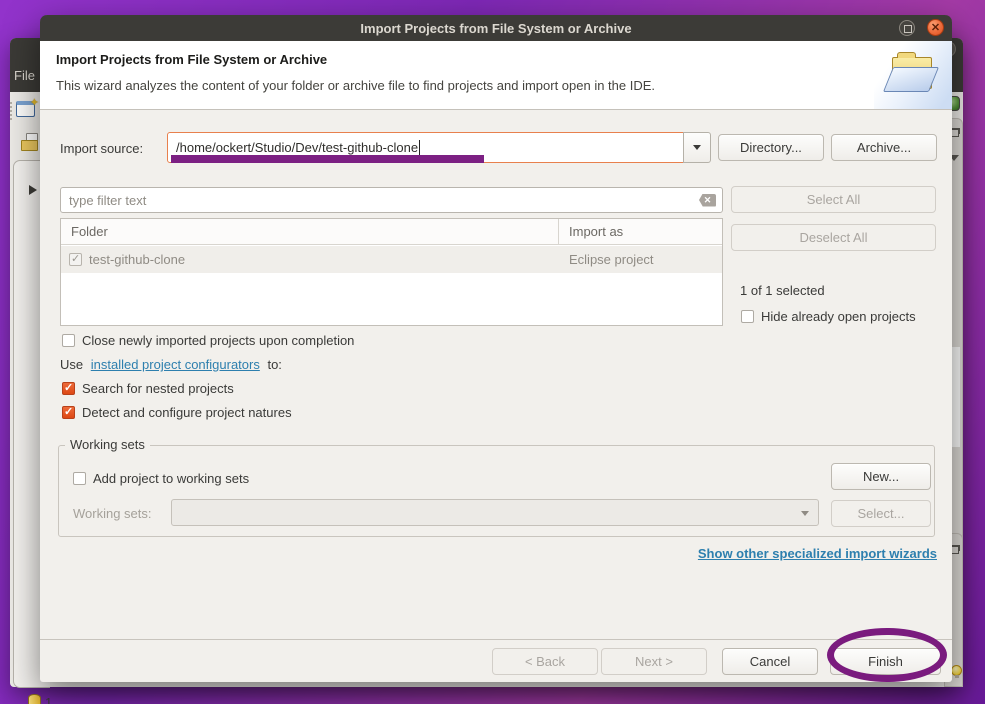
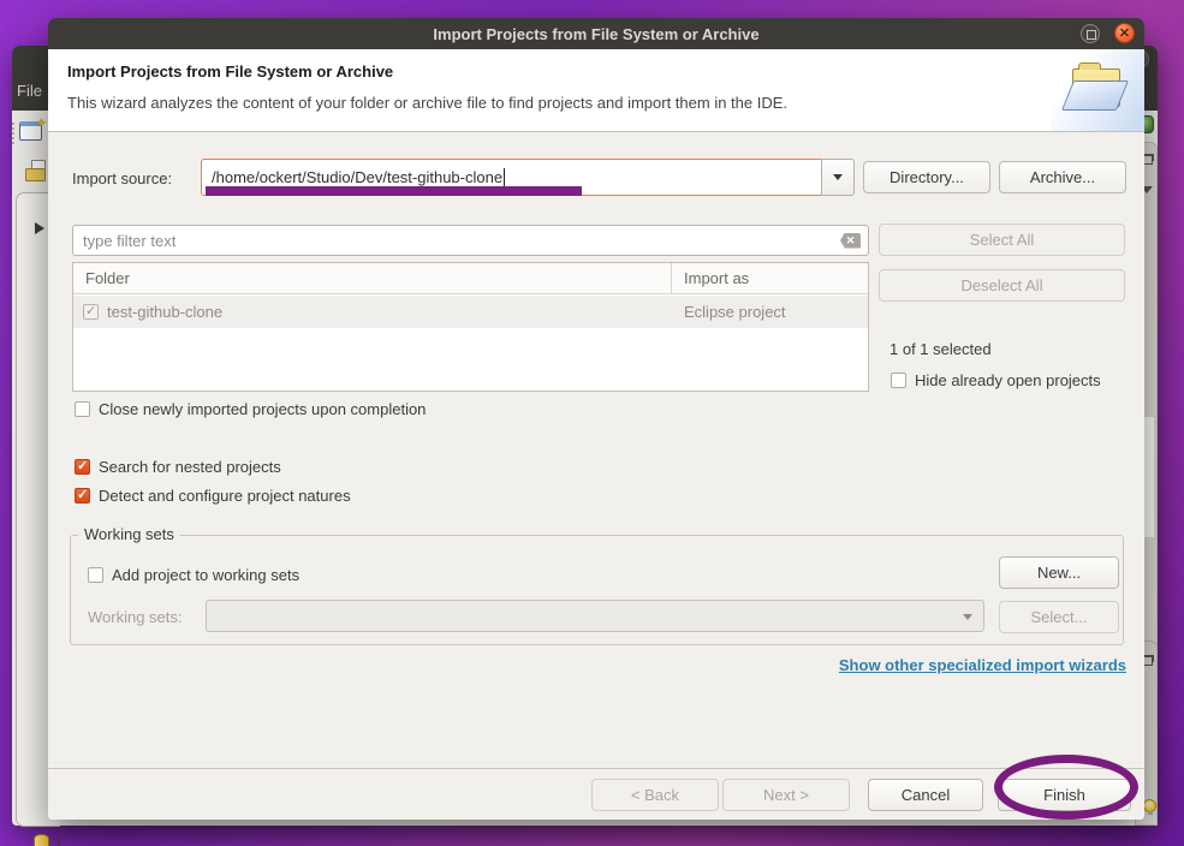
  File
  ✦
  1
  Import Projects from File System or Archive
  ✕
  Import Projects from File System or Archive
- This wizard analyzes the content of your folder or archive file to find projects and import open in the IDE.
+ This wizard analyzes the content of your folder or archive file to find projects and import them in the IDE.
  Import source:
  /home/ockert/Studio/Dev/test-github-clone
  Directory...
  Archive...
  type filter text
  ✕
  Folder
  Import as
  test-github-clone
  Eclipse project
  Select All
  Deselect All
  1 of 1 selected
  Hide already open projects
  Close newly imported projects upon completion
- Use installed project configurators to:
  Search for nested projects
  Detect and configure project natures
  Working sets
  Add project to working sets
  New...
  Working sets:
  Select...
  Show other specialized import wizards
  < Back
  Next >
  Cancel
  Finish
